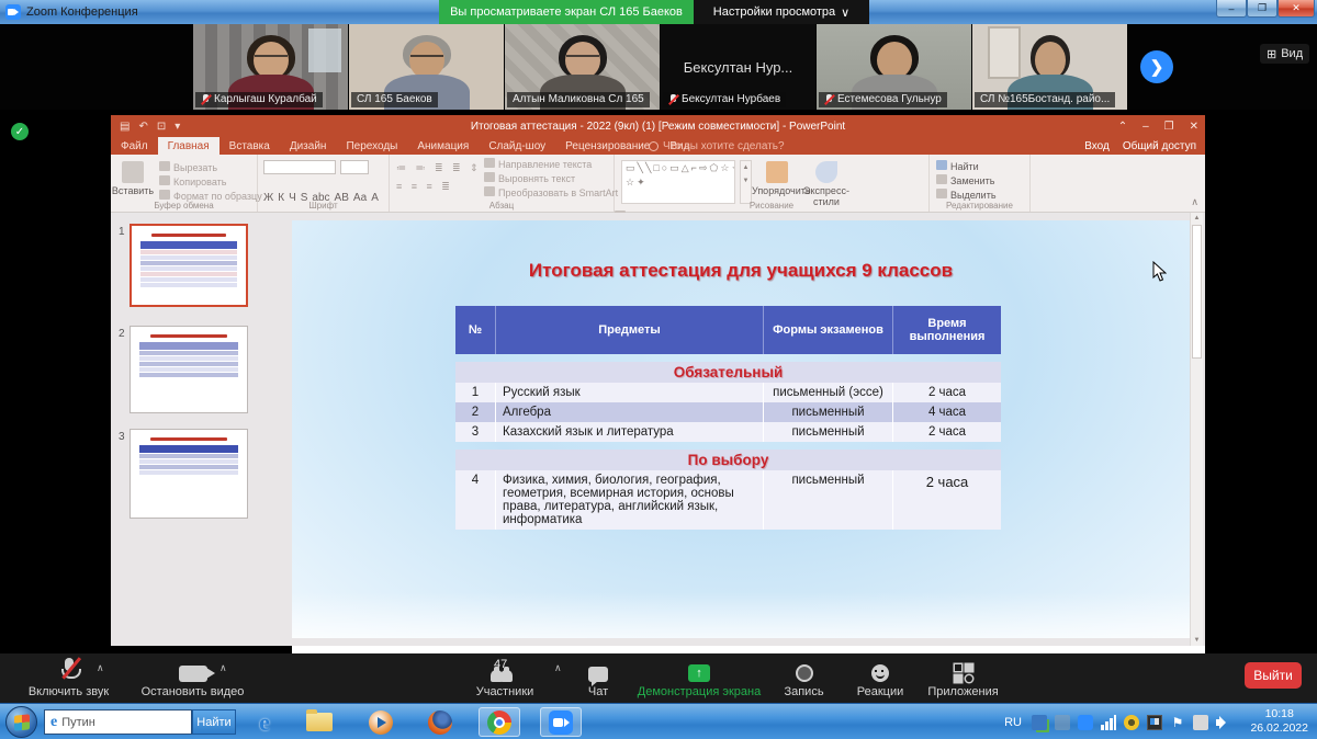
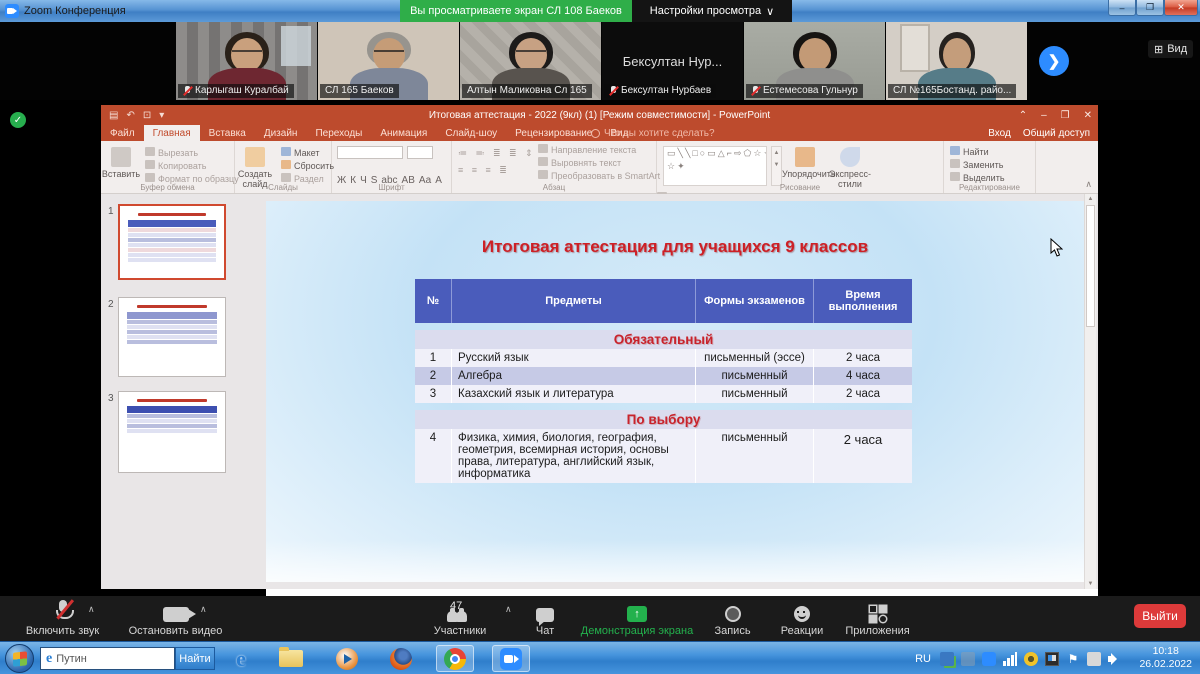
  Zoom Конференция
- Вы просматриваете экран СЛ 165 Баеков
+ Вы просматриваете экран СЛ 108 Баеков
  Настройки просмотра
  ∨
  –
  ❐
  ✕
  Карлыгаш Куралбай
  СЛ 165 Баеков
  Алтын Маликовна Сл 165
  Бексултан Нур...
  Бексултан Нурбаев
  Естемесова Гульнур
  СЛ №165Бостанд. райо...
  ❯
  ⊞
  Вид
  ✓
  ▤
  ↶
  ⊡
  ▾
  Итоговая аттестация - 2022 (9кл) (1) [Режим совместимости] - PowerPoint
  ⌃
  –
  ❐
  ✕
  Файл
  Главная
  Вставка
  Дизайн
  Переходы
  Анимация
  Слайд-шоу
  Рецензирование
  Вид
  Что вы хотите сделать?
  Вход
  Общий доступ
  Вставить
  Вырезать
  Копировать
  Формат по образцу
  Буфер обмена
+ Создать слайд
+ Макет
+ Сбросить
+ Раздел
+ Слайды
  Ж К Ч S abc АВ Аа А
  Шрифт
  ≔ ≕ ≣ ≣ ⇕
  ≡ ≡ ≡ ≣
  Направление текста
  Выровнять текст
  Преобразовать в SmartArt
  Абзац
  ▭╲╲□○▭△⌐⇨⬠☆☆✦
  Упорядочить
  Экспресс-стили
  Рисование
  Найти
  Заменить
  Выделить
  Редактирование
  ∧
  1
  2
  3
  Итоговая аттестация для учащихся 9 классов
  №
  Предметы
  Формы экзаменов
  Время выполнения
  Обязательный
  1
  Русский язык
  письменный (эссе)
  2 часа
  2
  Алгебра
  письменный
  4 часа
  3
  Казахский язык и литература
  письменный
  2 часа
  По выбору
  4
  Физика, химия, биология, география, геометрия, всемирная история, основы права, литература, английский язык, информатика
  письменный
  2 часа
  Включить звук
  ∧
  Остановить видео
  ∧
  47
  Участники
  ∧
  Чат
  ↑
  Демонстрация экрана
  Запись
  Реакции
  Приложения
  Выйти
  e
  Путин
  Найти
  e
  RU
  ⚑
  10:18
  26.02.2022
